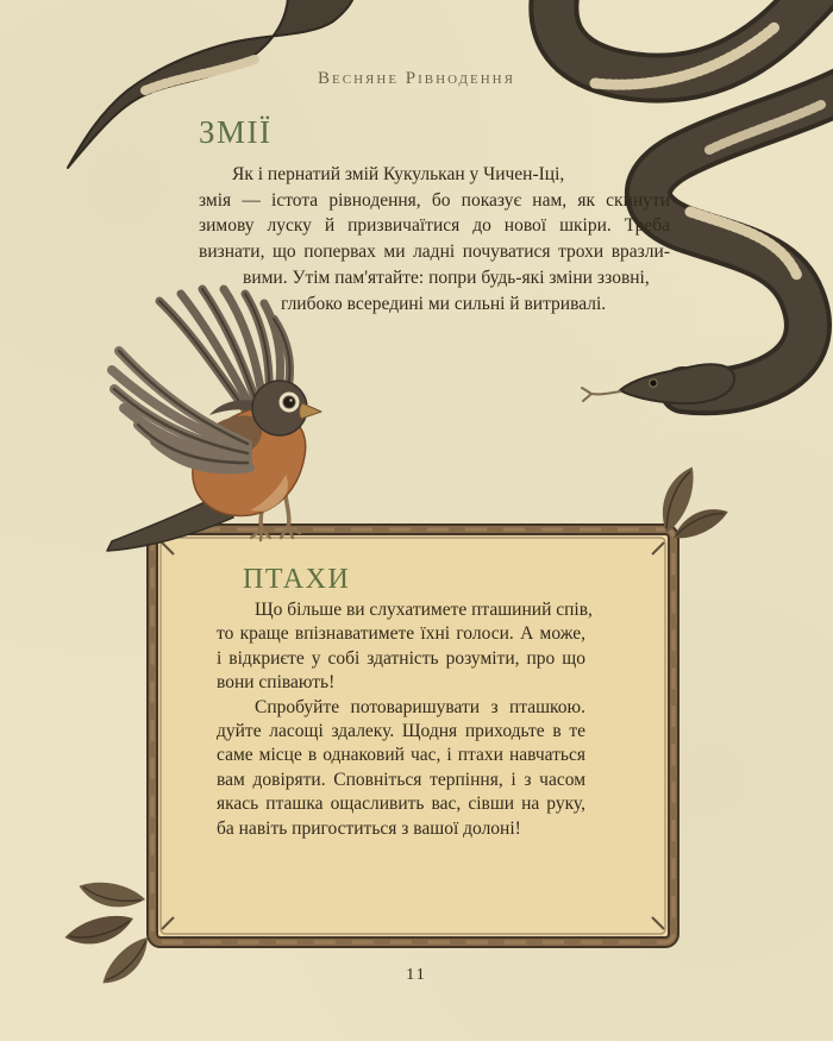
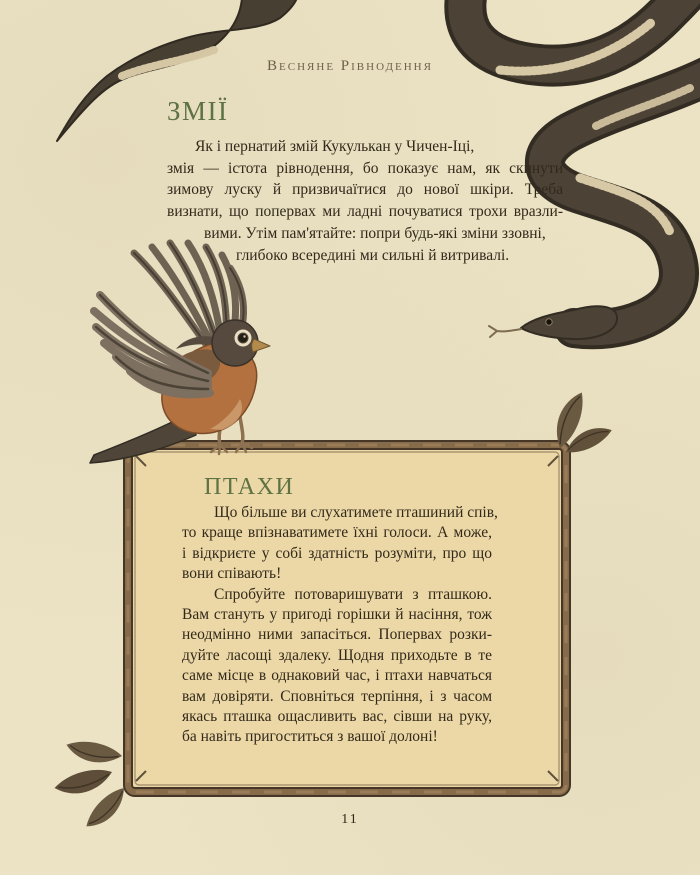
  Весняне Рівнодення
  ЗМІЇ
  Як і пернатий змій Кукулькан у Чичен-Іці,
  змія — істота рівнодення, бо показує нам, як скинути
  зимову луску й призвичаїтися до нової шкіри. Треба
  визнати, що попервах ми ладні почуватися трохи вразли-
  вими. Утім пам'ятайте: попри будь-які зміни ззовні,
  глибоко всередині ми сильні й витривалі.
  ПТАХИ
  Що більше ви слухатимете пташиний спів,
  то краще впізнаватимете їхні голоси. А може,
  і відкриєте у собі здатність розуміти, про що
  вони співають!
  Спробуйте потоваришувати з пташкою.
+ Вам стануть у пригоді горішки й насіння, тож
+ неодмінно ними запасіться. Попервах розки-
  дуйте ласощі здалеку. Щодня приходьте в те
  саме місце в однаковий час, і птахи навчаться
  вам довіряти. Сповніться терпіння, і з часом
  якась пташка ощасливить вас, сівши на руку,
  ба навіть пригоститься з вашої долоні!
  11
